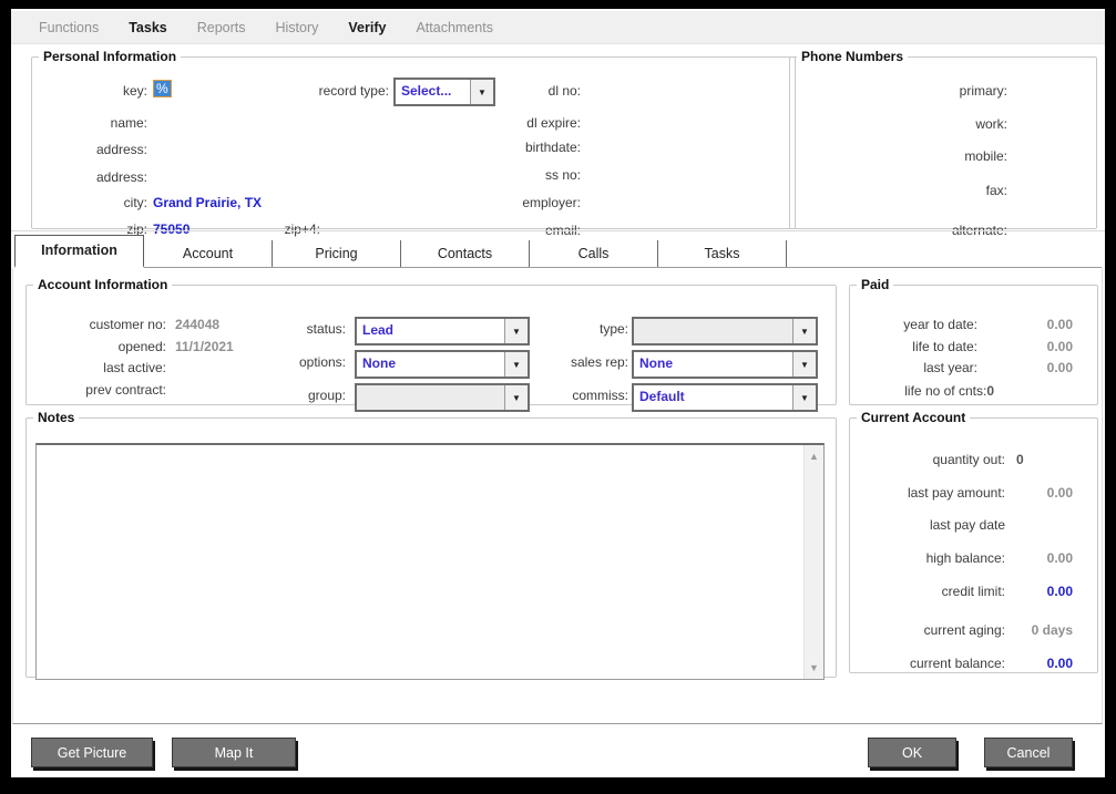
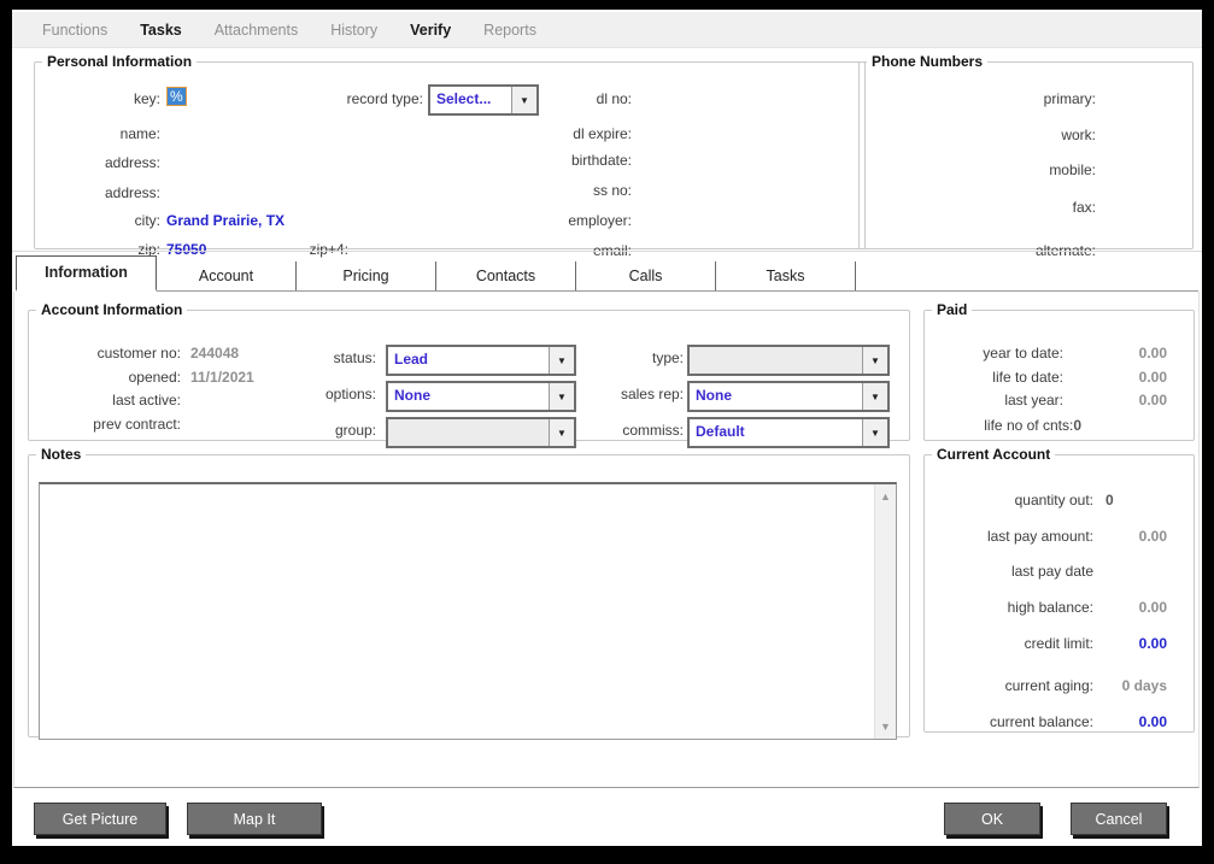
  Functions
  Tasks
- Reports
+ Attachments
  History
  Verify
- Attachments
+ Reports
  Personal Information
  key:
  %
  record type:
  Select...
  ▼
  name:
  address:
  address:
  city:
  Grand Prairie, TX
  zip:
  75050
  zip+4:
  dl no:
  dl expire:
  birthdate:
  ss no:
  employer:
  email:
  Phone Numbers
  primary:
  work:
  mobile:
  fax:
  alternate:
  Information
  Account
  Pricing
  Contacts
  Calls
  Tasks
  Account Information
  customer no:
  244048
  opened:
  11/1/2021
  last active:
  prev contract:
  status:
  Lead
  ▼
  options:
  None
  ▼
  group:
  ▼
  type:
  ▼
  sales rep:
  None
  ▼
  commiss:
  Default
  ▼
  Paid
  year to date:
  0.00
  life to date:
  0.00
  last year:
  0.00
  life no of cnts:0
  Notes
  ▲
  ▼
  Current Account
  quantity out:
  0
  last pay amount:
  0.00
  last pay date
  high balance:
  0.00
  credit limit:
  0.00
  current aging:
  0 days
  current balance:
  0.00
  Get Picture
  Map It
  OK
  Cancel
